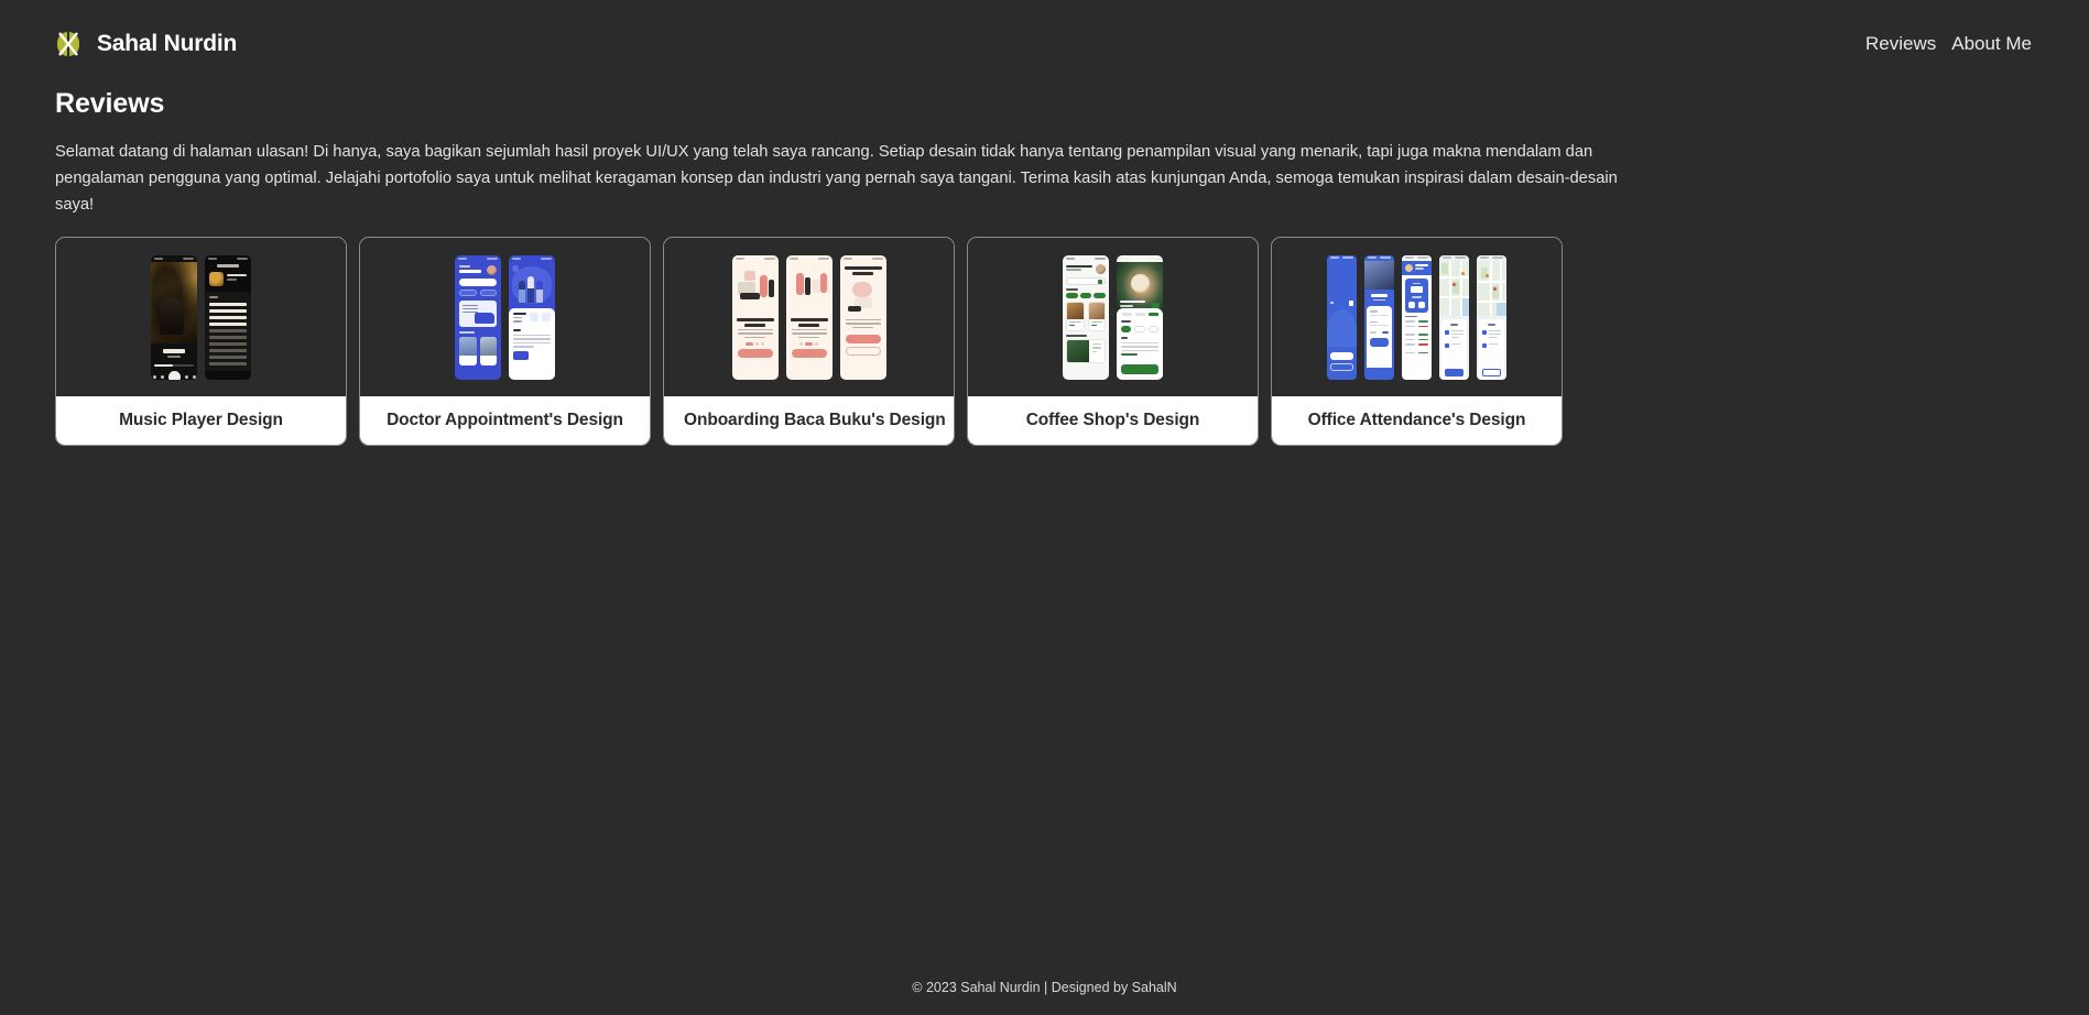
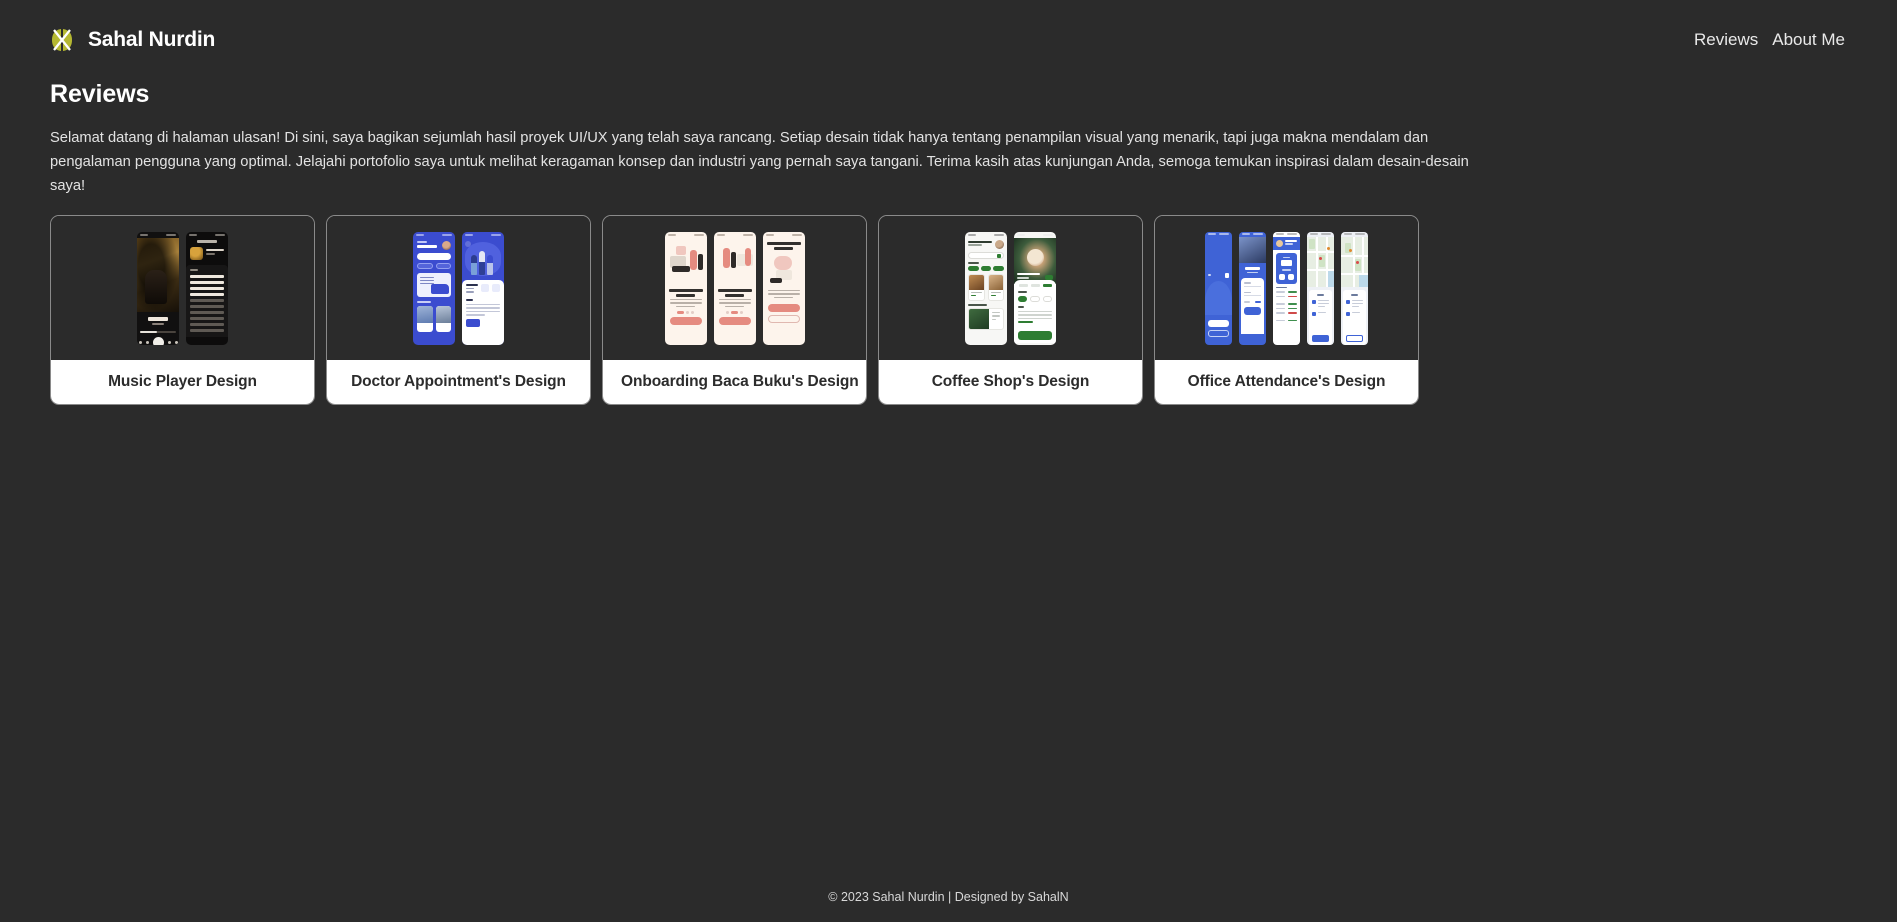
  Sahal Nurdin
  Reviews
  About Me
  Reviews
- Selamat datang di halaman ulasan! Di hanya, saya bagikan sejumlah hasil proyek UI/UX yang telah saya rancang. Setiap desain tidak hanya tentang penampilan visual yang menarik, tapi juga makna mendalam dan pengalaman pengguna yang optimal. Jelajahi portofolio saya untuk melihat keragaman konsep dan industri yang pernah saya tangani. Terima kasih atas kunjungan Anda, semoga temukan inspirasi dalam desain-desain saya!
+ Selamat datang di halaman ulasan! Di sini, saya bagikan sejumlah hasil proyek UI/UX yang telah saya rancang. Setiap desain tidak hanya tentang penampilan visual yang menarik, tapi juga makna mendalam dan pengalaman pengguna yang optimal. Jelajahi portofolio saya untuk melihat keragaman konsep dan industri yang pernah saya tangani. Terima kasih atas kunjungan Anda, semoga temukan inspirasi dalam desain-desain saya!
  Music Player Design
  Doctor Appointment's Design
  Onboarding Baca Buku's Design
  Coffee Shop's Design
  Office Attendance's Design
  © 2023 Sahal Nurdin | Designed by SahalN
